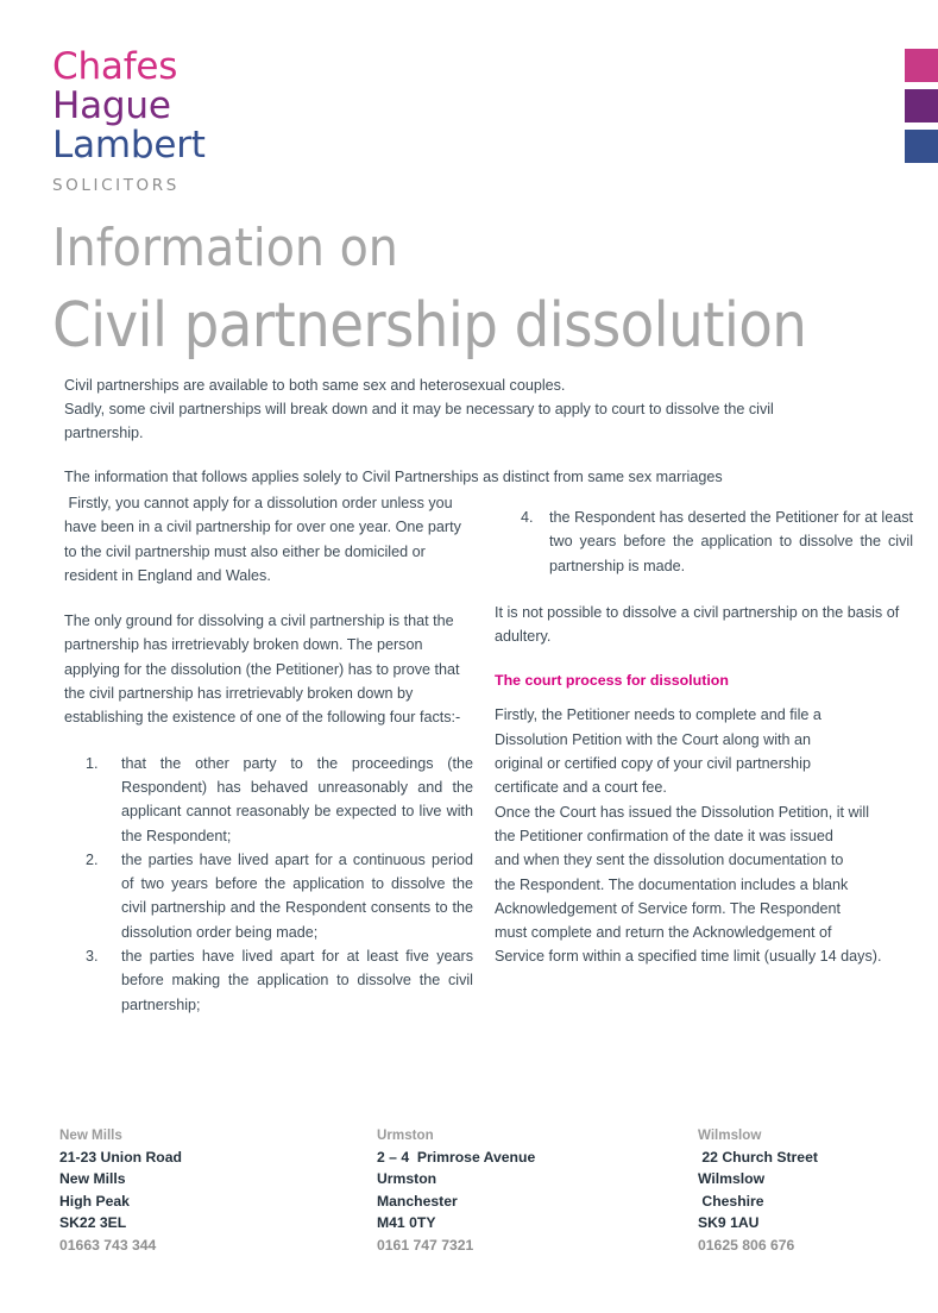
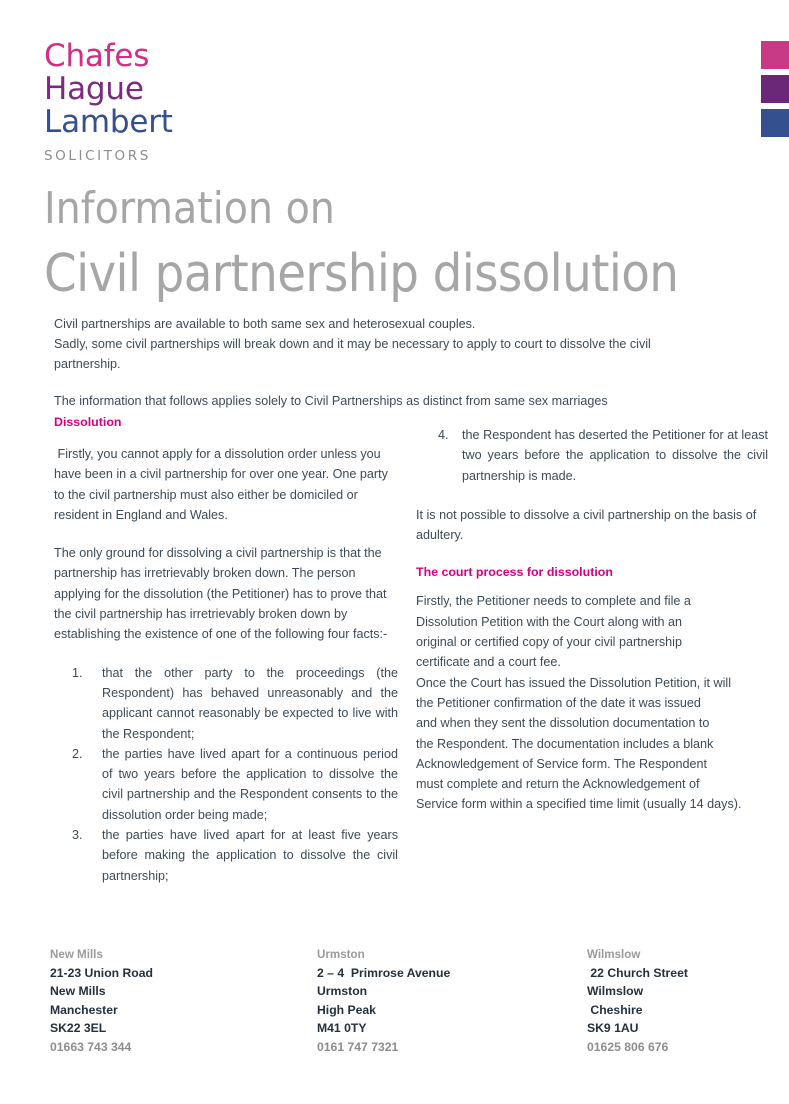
  Chafes
  Hague
  Lambert
  SOLICITORS
  Information on
  Civil partnership dissolution
  Civil partnerships are available to both same sex and heterosexual couples.
  Sadly, some civil partnerships will break down and it may be necessary to apply to court to dissolve the civil
  partnership.
  The information that follows applies solely to Civil Partnerships as distinct from same sex marriages
+ Dissolution
  Firstly, you cannot apply for a dissolution order unless you have been in a civil partnership for over one year. One party to the civil partnership must also either be domiciled or resident in England and Wales.
  The only ground for dissolving a civil partnership is that the partnership has irretrievably broken down. The person applying for the dissolution (the Petitioner) has to prove that the civil partnership has irretrievably broken down by establishing the existence of one of the following four facts:-
  1.
  that the other party to the proceedings (the Respondent) has behaved unreasonably and the applicant cannot reasonably be expected to live with the Respondent;
  2.
  the parties have lived apart for a continuous period of two years before the application to dissolve the civil partnership and the Respondent consents to the dissolution order being made;
  3.
  the parties have lived apart for at least five years before making the application to dissolve the civil partnership;
  4.
  the Respondent has deserted the Petitioner for at least two years before the application to dissolve the civil partnership is made.
  It is not possible to dissolve a civil partnership on the basis of adultery.
  The court process for dissolution
  Firstly, the Petitioner needs to complete and file a
  Dissolution Petition with the Court along with an
  original or certified copy of your civil partnership
  certificate and a court fee.
  Once the Court has issued the Dissolution Petition, it will
  the Petitioner confirmation of the date it was issued
  and when they sent the dissolution documentation to
  the Respondent. The documentation includes a blank
  Acknowledgement of Service form. The Respondent
  must complete and return the Acknowledgement of
  Service form within a specified time limit (usually 14 days).
  New Mills
  21-23 Union Road
  New Mills
- High Peak
+ Manchester
  SK22 3EL
  01663 743 344
  Urmston
  2 – 4 Primrose Avenue
  Urmston
- Manchester
+ High Peak
  M41 0TY
  0161 747 7321
  Wilmslow
  22 Church Street
  Wilmslow
  Cheshire
  SK9 1AU
  01625 806 676
